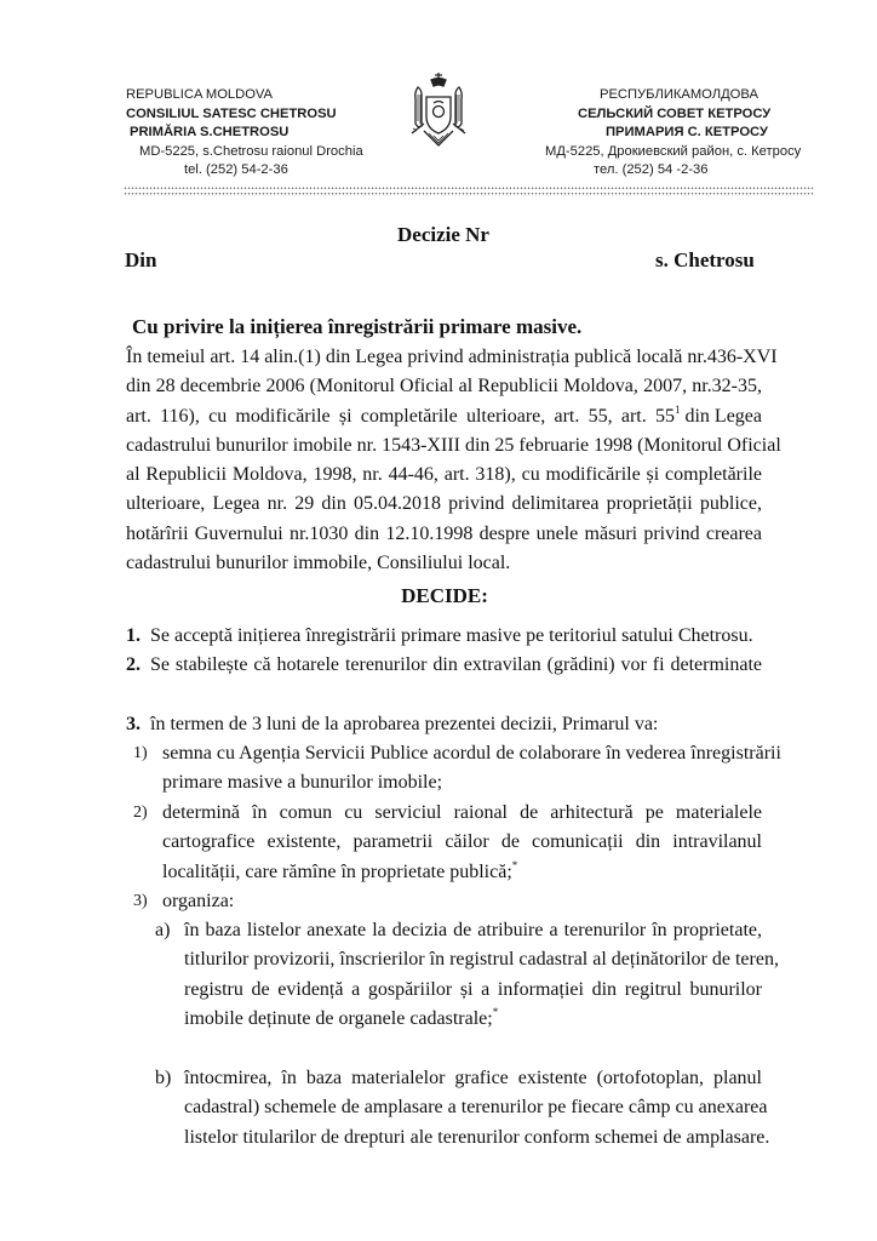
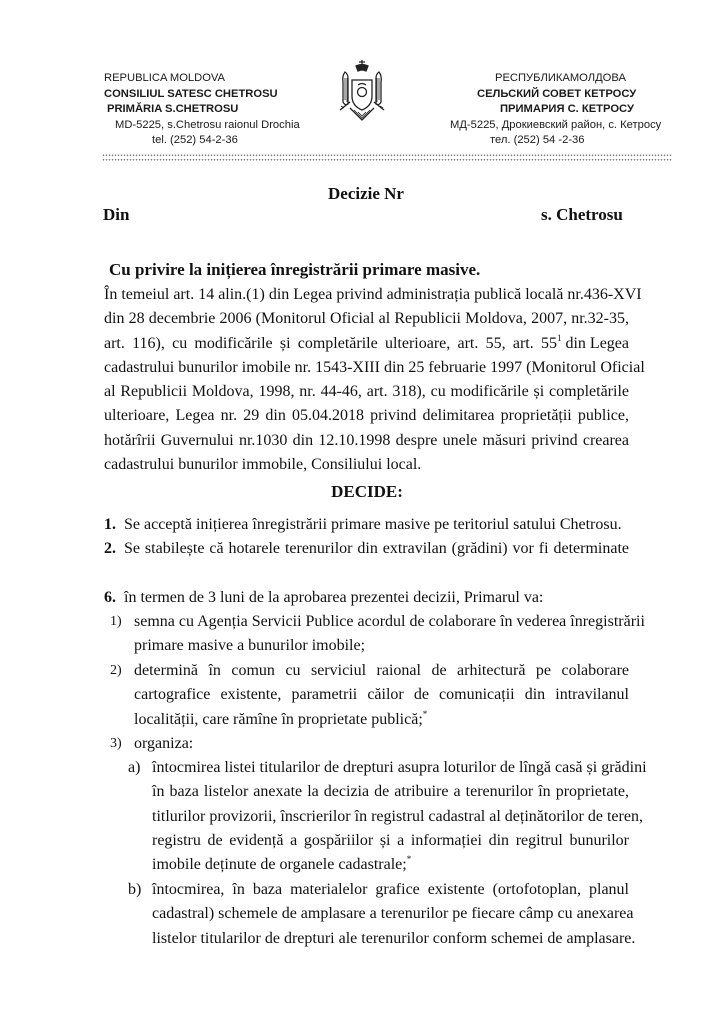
  REPUBLICA MOLDOVA
  CONSILIUL SATESC CHETROSU
  PRIMĂRIA S.CHETROSU
  MD-5225, s.Chetrosu raionul Drochia
  tel. (252) 54-2-36
  РЕСПУБЛИКАМОЛДОВА
  СЕЛЬСКИЙ СОВЕТ КЕТРОСУ
  ПРИМАРИЯ С. КЕТРОСУ
  МД-5225, Дрокиевский район, с. Кетросу
  тел. (252) 54 -2-36
  Decizie Nr
  Din
  s. Chetrosu
  Cu privire la inițierea înregistrării primare masive.
  În temeiul art. 14 alin.(1) din Legea privind administrația publică locală nr.436-XVI
  din 28 decembrie 2006 (Monitorul Oficial al Republicii Moldova, 2007, nr.32-35,
  art. 116), cu modificările și completările ulterioare, art. 55, art. 55
  1 din Legea
- cadastrului bunurilor imobile nr. 1543-XIII din 25 februarie 1998 (Monitorul Oficial
+ cadastrului bunurilor imobile nr. 1543-XIII din 25 februarie 1997 (Monitorul Oficial
  al Republicii Moldova, 1998, nr. 44-46, art. 318), cu modificările și completările
  ulterioare, Legea nr. 29 din 05.04.2018 privind delimitarea proprietății publice,
  hotărîrii Guvernului nr.1030 din 12.10.1998 despre unele măsuri privind crearea
  cadastrului bunurilor immobile, Consiliului local.
  DECIDE:
  1.
  Se acceptă inițierea înregistrării primare masive pe teritoriul satului Chetrosu.
  2.
  Se stabilește că hotarele terenurilor din extravilan (grădini) vor fi determinate
- 3.
+ 6.
  în termen de 3 luni de la aprobarea prezentei decizii, Primarul va:
  1)
  semna cu Agenția Servicii Publice acordul de colaborare în vederea înregistrării
  primare masive a bunurilor imobile;
  2)
- determină în comun cu serviciul raional de arhitectură pe materialele
+ determină în comun cu serviciul raional de arhitectură pe colaborare
  cartografice existente, parametrii căilor de comunicații din intravilanul
  localității, care rămîne în proprietate publică;*
  3)
  organiza:
  a)
+ întocmirea listei titularilor de drepturi asupra loturilor de lîngă casă și grădini
  în baza listelor anexate la decizia de atribuire a terenurilor în proprietate,
  titlurilor provizorii, înscrierilor în registrul cadastral al deținătorilor de teren,
  registru de evidență a gospăriilor și a informației din regitrul bunurilor
  imobile deținute de organele cadastrale;*
  b)
  întocmirea, în baza materialelor grafice existente (ortofotoplan, planul
  cadastral) schemele de amplasare a terenurilor pe fiecare câmp cu anexarea
  listelor titularilor de drepturi ale terenurilor conform schemei de amplasare.
